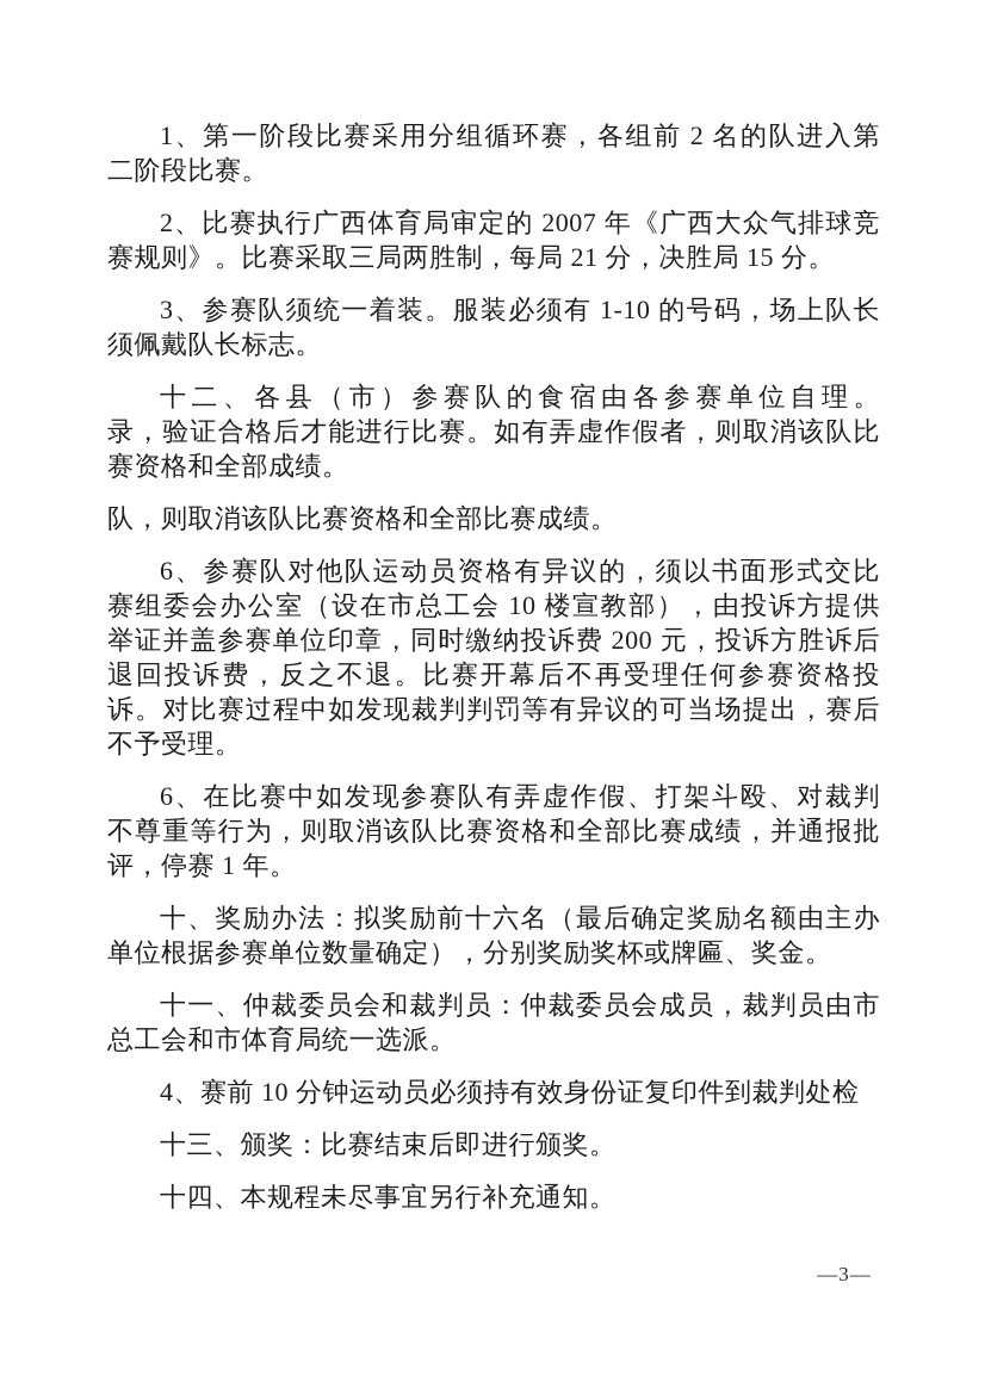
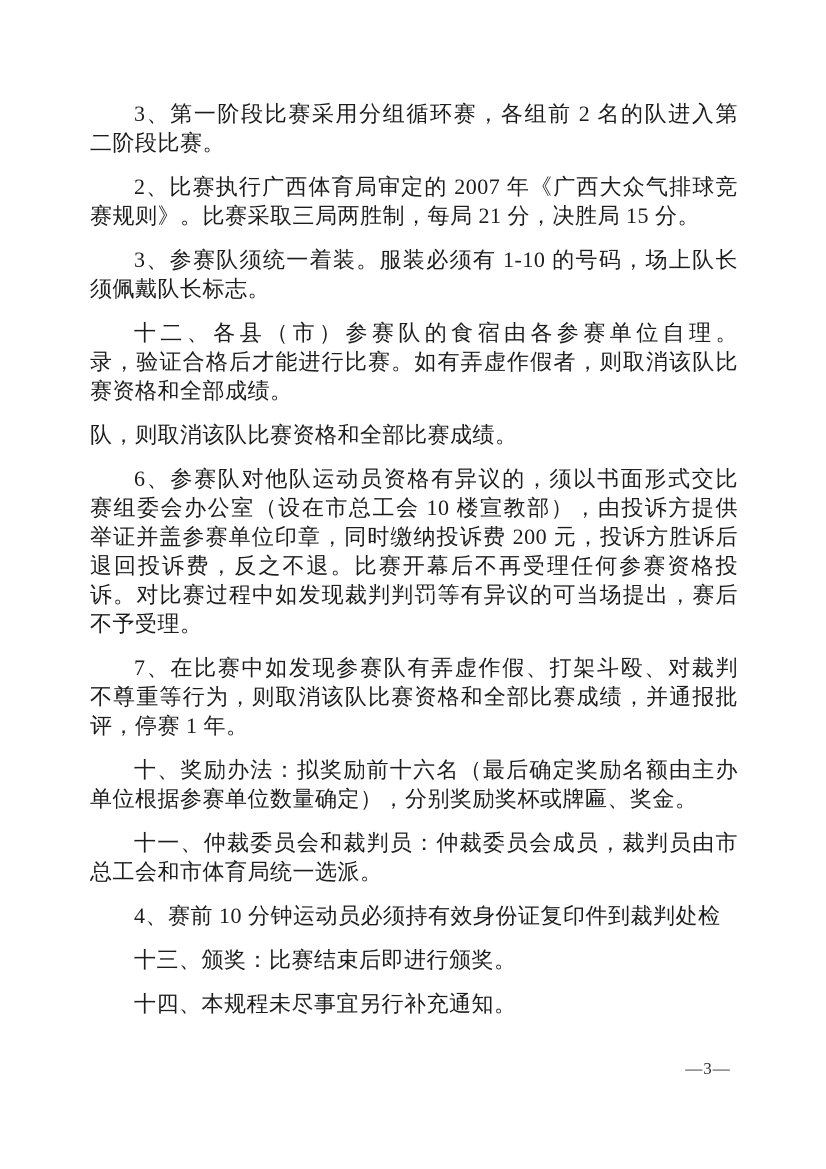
- 1、第一阶段比赛采用分组循环赛，各组前 2 名的队进入第
+ 3、第一阶段比赛采用分组循环赛，各组前 2 名的队进入第
  二阶段比赛。
  2、比赛执行广西体育局审定的 2007 年《广西大众气排球竞
  赛规则》。比赛采取三局两胜制，每局 21 分，决胜局 15 分。
  3、参赛队须统一着装。服装必须有 1-10 的号码，场上队长
  须佩戴队长标志。
  十二、各县（市）参赛队的食宿由各参赛单位自理。
  录，验证合格后才能进行比赛。如有弄虚作假者，则取消该队比
  赛资格和全部成绩。
  队，则取消该队比赛资格和全部比赛成绩。
  6、参赛队对他队运动员资格有异议的，须以书面形式交比
  赛组委会办公室（设在市总工会 10 楼宣教部），由投诉方提供
  举证并盖参赛单位印章，同时缴纳投诉费 200 元，投诉方胜诉后
  退回投诉费，反之不退。比赛开幕后不再受理任何参赛资格投
  诉。对比赛过程中如发现裁判判罚等有异议的可当场提出，赛后
  不予受理。
- 6、在比赛中如发现参赛队有弄虚作假、打架斗殴、对裁判
+ 7、在比赛中如发现参赛队有弄虚作假、打架斗殴、对裁判
  不尊重等行为，则取消该队比赛资格和全部比赛成绩，并通报批
  评，停赛 1 年。
  十、奖励办法：拟奖励前十六名（最后确定奖励名额由主办
  单位根据参赛单位数量确定），分别奖励奖杯或牌匾、奖金。
  十一、仲裁委员会和裁判员：仲裁委员会成员，裁判员由市
  总工会和市体育局统一选派。
  4、赛前 10 分钟运动员必须持有效身份证复印件到裁判处检
  十三、颁奖：比赛结束后即进行颁奖。
  十四、本规程未尽事宜另行补充通知。
  —3—
